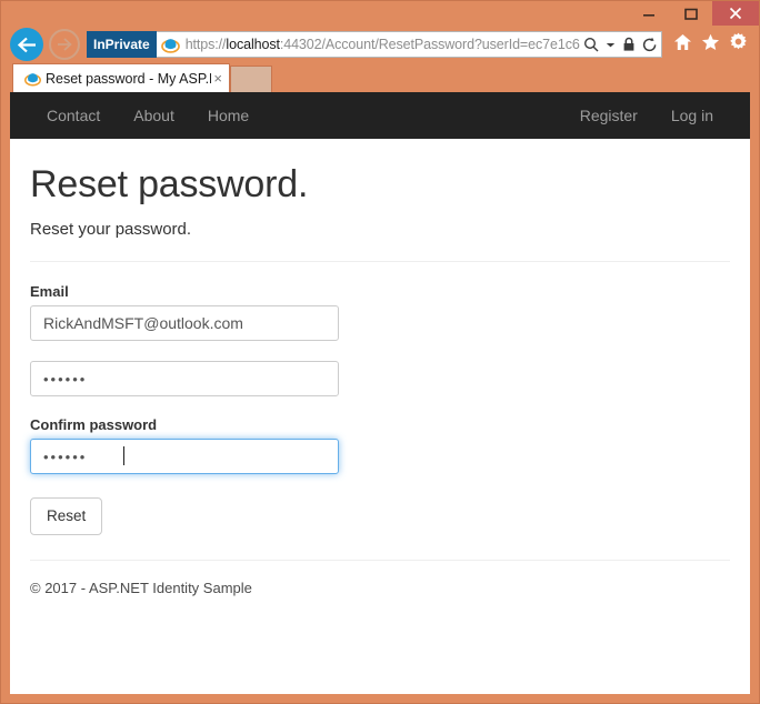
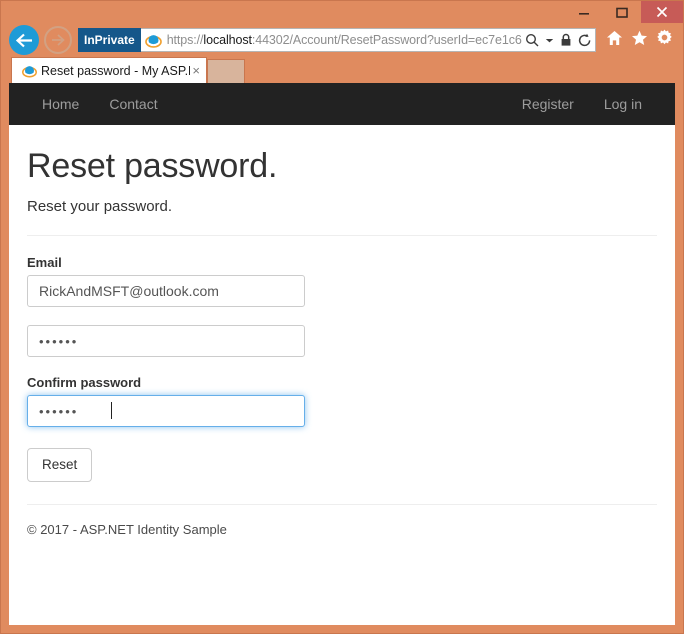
  InPrivate
  https://localhost:44302/Account/ResetPassword?userId=ec7e1c6
  Reset password - My ASP.
  ×
- Contact
+ Home
- About
- Home
+ Contact
  Register
  Log in
  Reset password.
  Reset your password.
  Email
  RickAndMSFT@outlook.com
  ••••••
  Confirm password
  ••••••
  Reset
  © 2017 - ASP.NET Identity Sample
